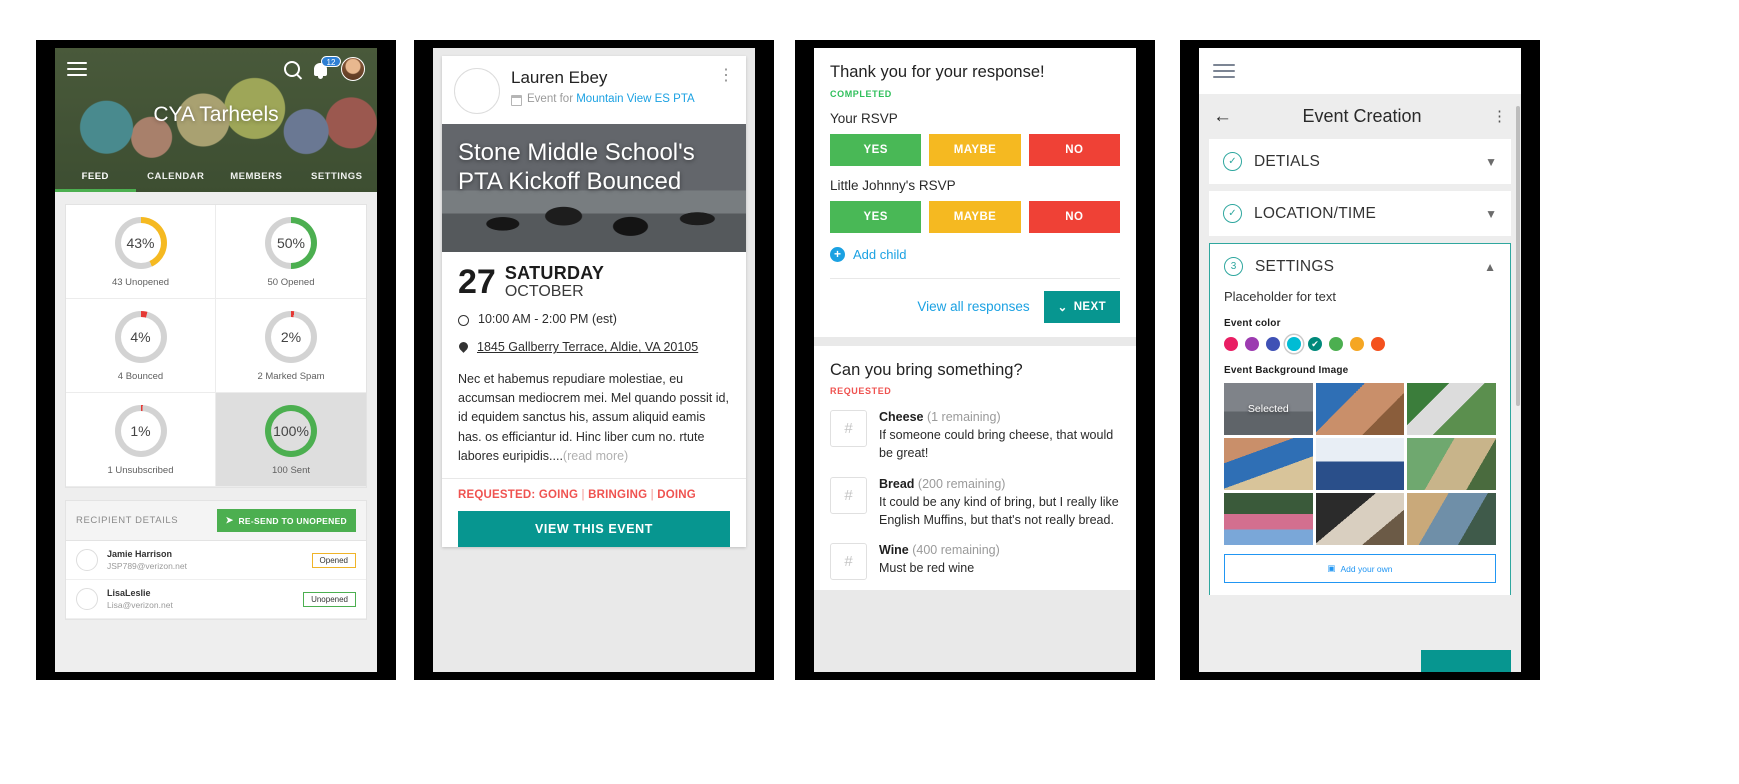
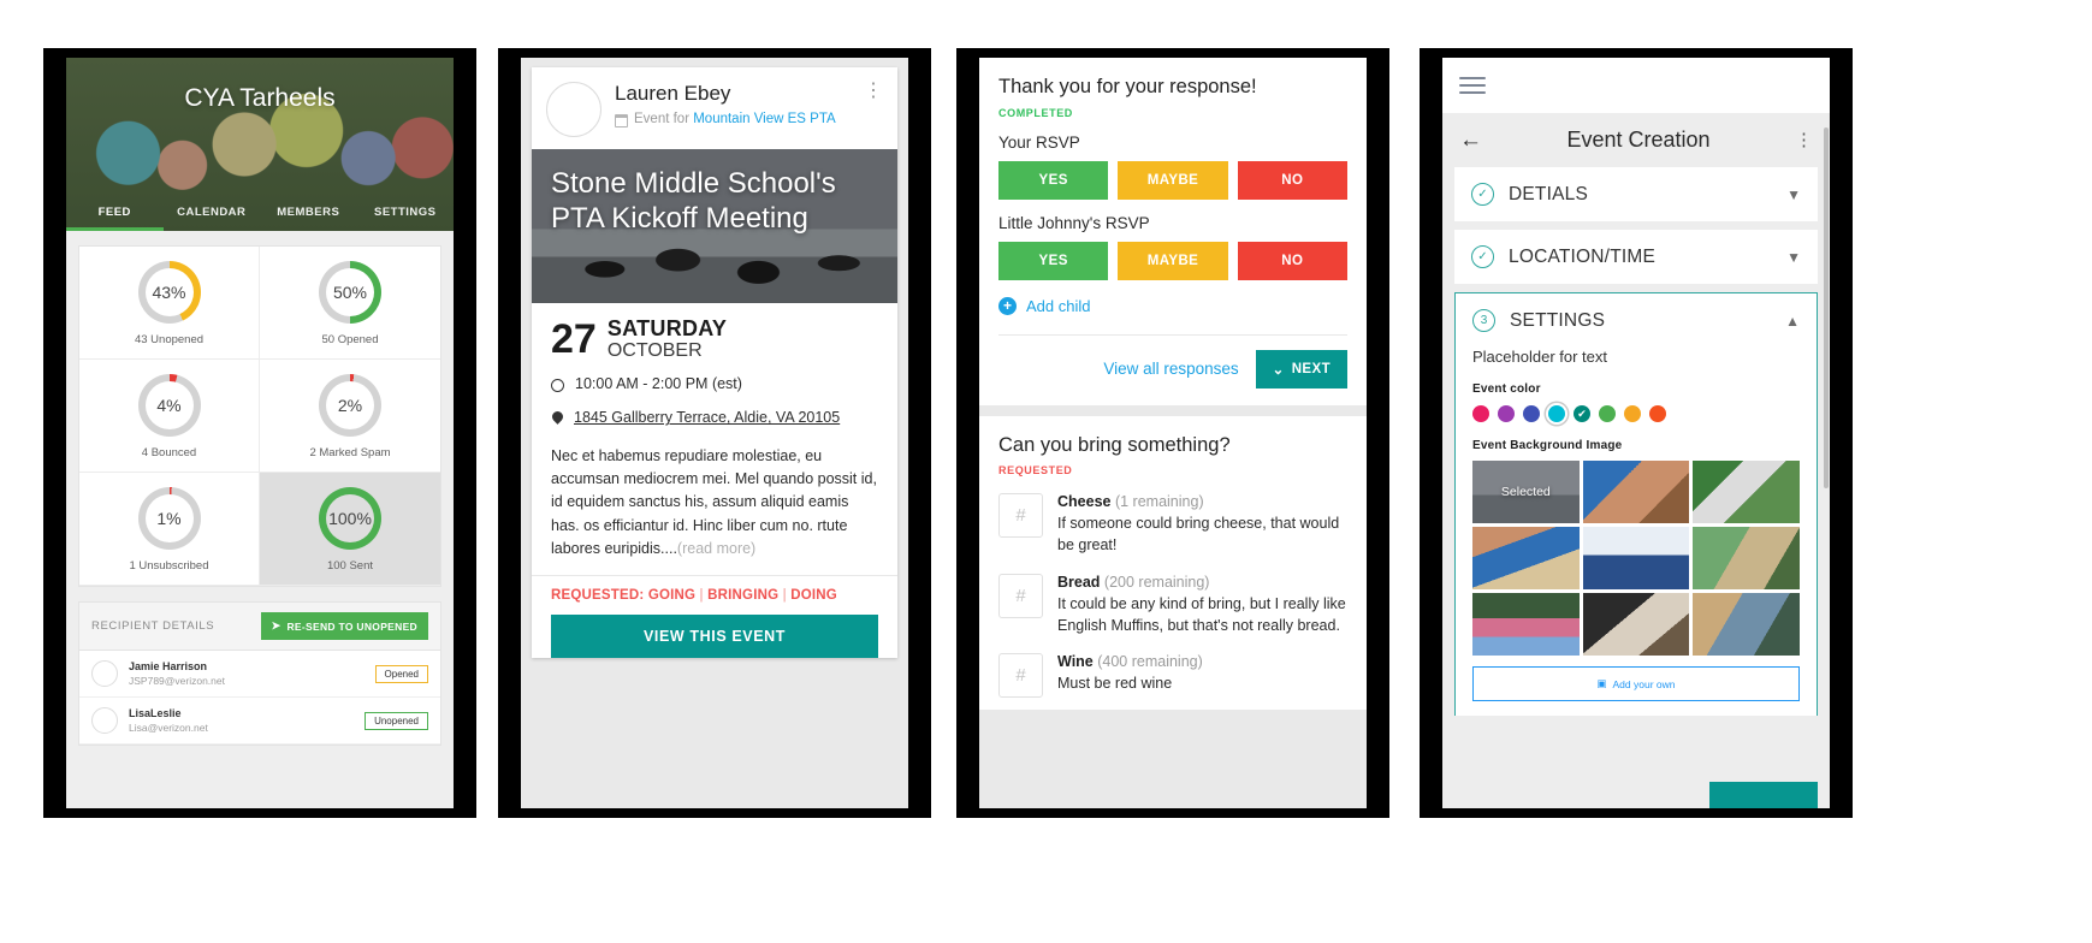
- 12
  CYA Tarheels
  FEED
  CALENDAR
  MEMBERS
  SETTINGS
  43%
  43 Unopened
  50%
  50 Opened
  4%
  4 Bounced
  2%
  2 Marked Spam
  1%
  1 Unsubscribed
  100%
  100 Sent
  RECIPIENT DETAILS
  ➤
  RE-SEND TO UNOPENED
  Jamie Harrison
  JSP789@verizon.net
  Opened
  LisaLeslie
  Lisa@verizon.net
  Unopened
  Lauren Ebey
  Event for Mountain View ES PTA
  ⋮
- Stone Middle School's PTA Kickoff Bounced
+ Stone Middle School's PTA Kickoff Meeting
  27
  SATURDAY
  OCTOBER
  10:00 AM - 2:00 PM (est)
  1845 Gallberry Terrace, Aldie, VA 20105
  Nec et habemus repudiare molestiae, eu accumsan mediocrem mei. Mel quando possit id, id equidem sanctus his, assum aliquid eamis has. os efficiantur id. Hinc liber cum no. rtute labores euripidis....(read more)
  REQUESTED: GOING | BRINGING | DOING
  VIEW THIS EVENT
  Thank you for your response!
  COMPLETED
  Your RSVP
  YES
  MAYBE
  NO
  Little Johnny's RSVP
  YES
  MAYBE
  NO
  +
  Add child
  View all responses
  ⌄
  NEXT
  Can you bring something?
  REQUESTED
  #
  Cheese (1 remaining)
  If someone could bring cheese, that would be great!
  #
  Bread (200 remaining)
  It could be any kind of bring, but I really like English Muffins, but that's not really bread.
  #
  Wine (400 remaining)
  Must be red wine
  ←
  Event Creation
  ⋮
  ✓
  DETIALS
  ▼
  ✓
  LOCATION/TIME
  ▼
  3
  SETTINGS
  ▲
  Placeholder for text
  Event color
  ✔
  Event Background Image
  Selected
  ▣
  Add your own
